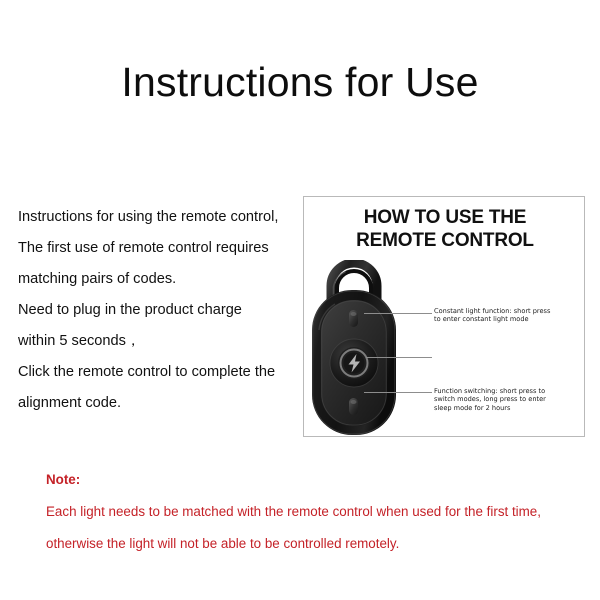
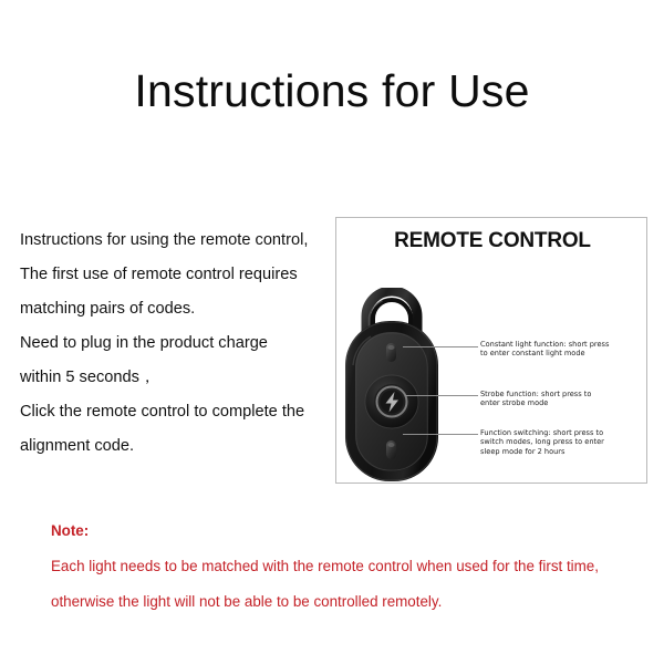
  Instructions for Use
  Instructions for using the remote control,
  The first use of remote control requires
  matching pairs of codes.
  Need to plug in the product charge
  within 5 seconds，
  Click the remote control to complete the
  alignment code.
- HOW TO USE THE
  REMOTE CONTROL
  Constant light function: short press
  to enter constant light mode
+ Strobe function: short press to
+ enter strobe mode
  Function switching: short press to
  switch modes, long press to enter
  sleep mode for 2 hours
  Note:
  Each light needs to be matched with the remote control when used for the first time,
  otherwise the light will not be able to be controlled remotely.
